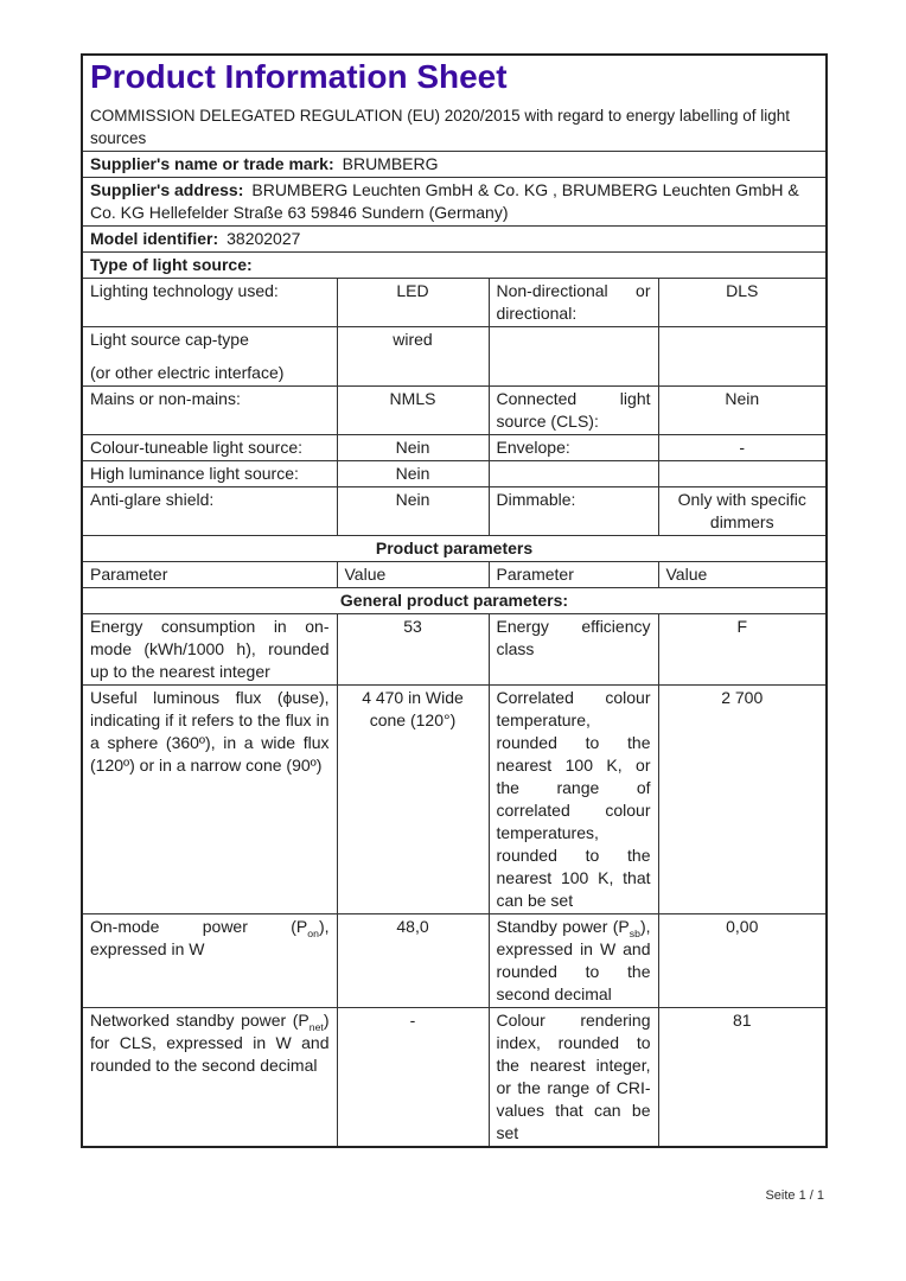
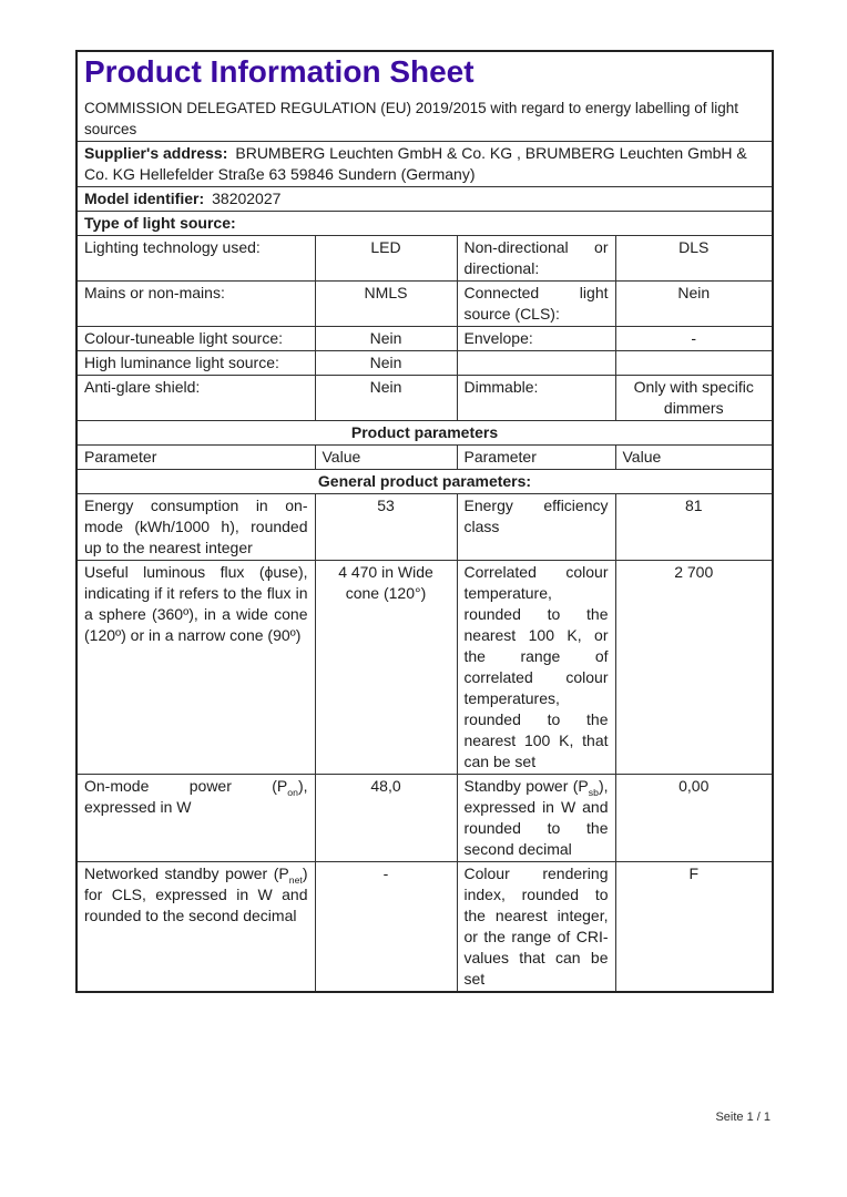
- Product Information Sheet COMMISSION DELEGATED REGULATION (EU) 2020/2015 with regard to energy labelling of light sources
+ Product Information Sheet COMMISSION DELEGATED REGULATION (EU) 2019/2015 with regard to energy labelling of light sources
- Supplier's name or trade mark: BRUMBERG
  Supplier's address: BRUMBERG Leuchten GmbH & Co. KG , BRUMBERG Leuchten GmbH & Co. KG Hellefelder Straße 63 59846 Sundern (Germany)
  Model identifier: 38202027
  Type of light source:
  Lighting technology used:	LED	Non-directional or directional:	DLS
- Light source cap-type (or other electric interface)	wired
  Mains or non-mains:	NMLS	Connected light source (CLS):	Nein
  Colour-tuneable light source:	Nein	Envelope:	-
  High luminance light source:	Nein
  Anti-glare shield:	Nein	Dimmable:	Only with specific dimmers
  Product parameters
  Parameter	Value	Parameter	Value
  General product parameters:
- Energy consumption in on-mode (kWh/1000 h), rounded up to the nearest integer	53	Energy efficiency class	F
+ Energy consumption in on-mode (kWh/1000 h), rounded up to the nearest integer	53	Energy efficiency class	81
- Useful luminous flux (ϕuse), indicating if it refers to the flux in a sphere (360º), in a wide flux (120º) or in a narrow cone (90º)	4 470 in Wide cone (120°)	Correlated colour temperature, rounded to the nearest 100 K, or the range of correlated colour temperatures, rounded to the nearest 100 K, that can be set	2 700
+ Useful luminous flux (ϕuse), indicating if it refers to the flux in a sphere (360º), in a wide cone (120º) or in a narrow cone (90º)	4 470 in Wide cone (120°)	Correlated colour temperature, rounded to the nearest 100 K, or the range of correlated colour temperatures, rounded to the nearest 100 K, that can be set	2 700
  On-mode power (Pon), expressed in W	48,0	Standby power (Psb), expressed in W and rounded to the second decimal	0,00
- Networked standby power (Pnet) for CLS, expressed in W and rounded to the second decimal	-	Colour rendering index, rounded to the nearest integer, or the range of CRI-values that can be set	81
+ Networked standby power (Pnet) for CLS, expressed in W and rounded to the second decimal	-	Colour rendering index, rounded to the nearest integer, or the range of CRI-values that can be set	F
  Seite 1 / 1
